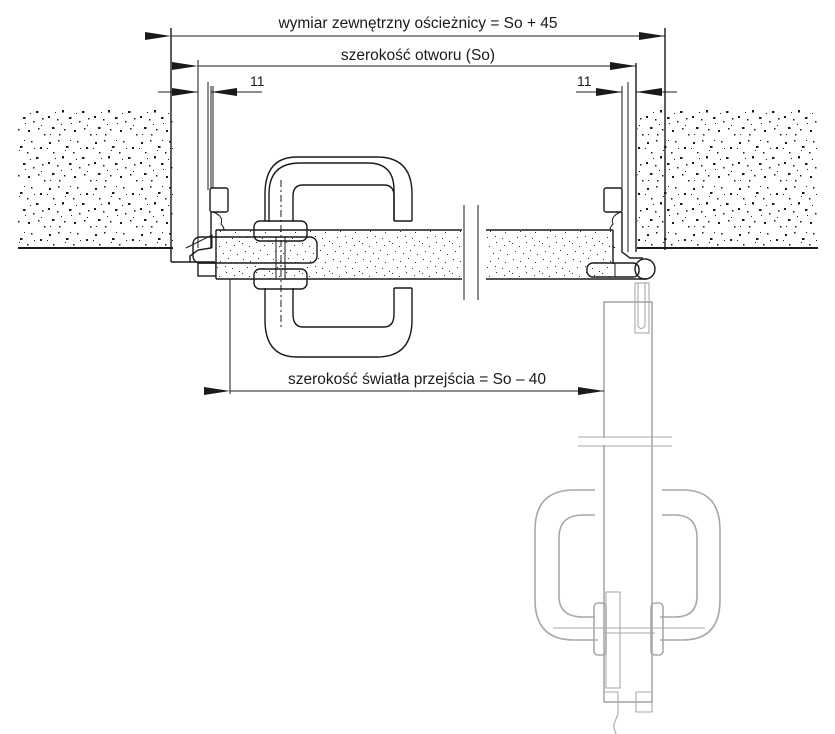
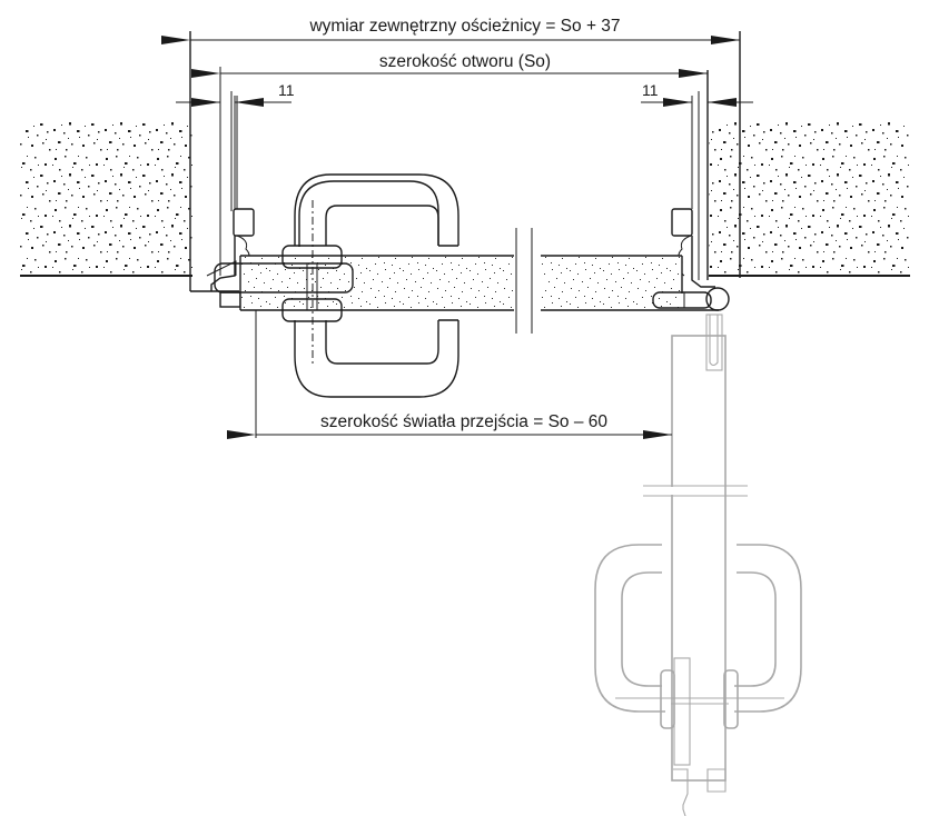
- wymiar zewnętrzny ościeżnicy = So + 45
+ wymiar zewnętrzny ościeżnicy = So + 37
  szerokość otworu (So)
  11
  11
- szerokość światła przejścia = So – 40
+ szerokość światła przejścia = So – 60
